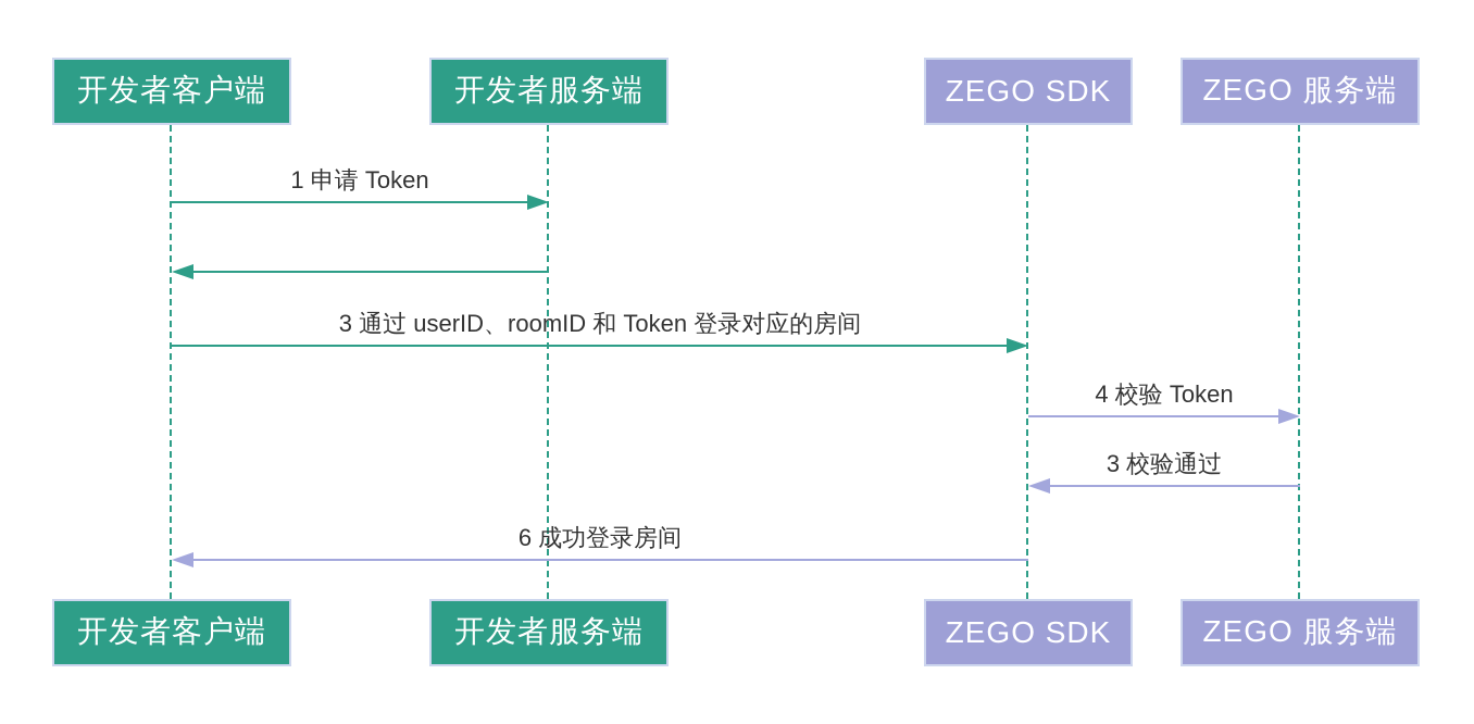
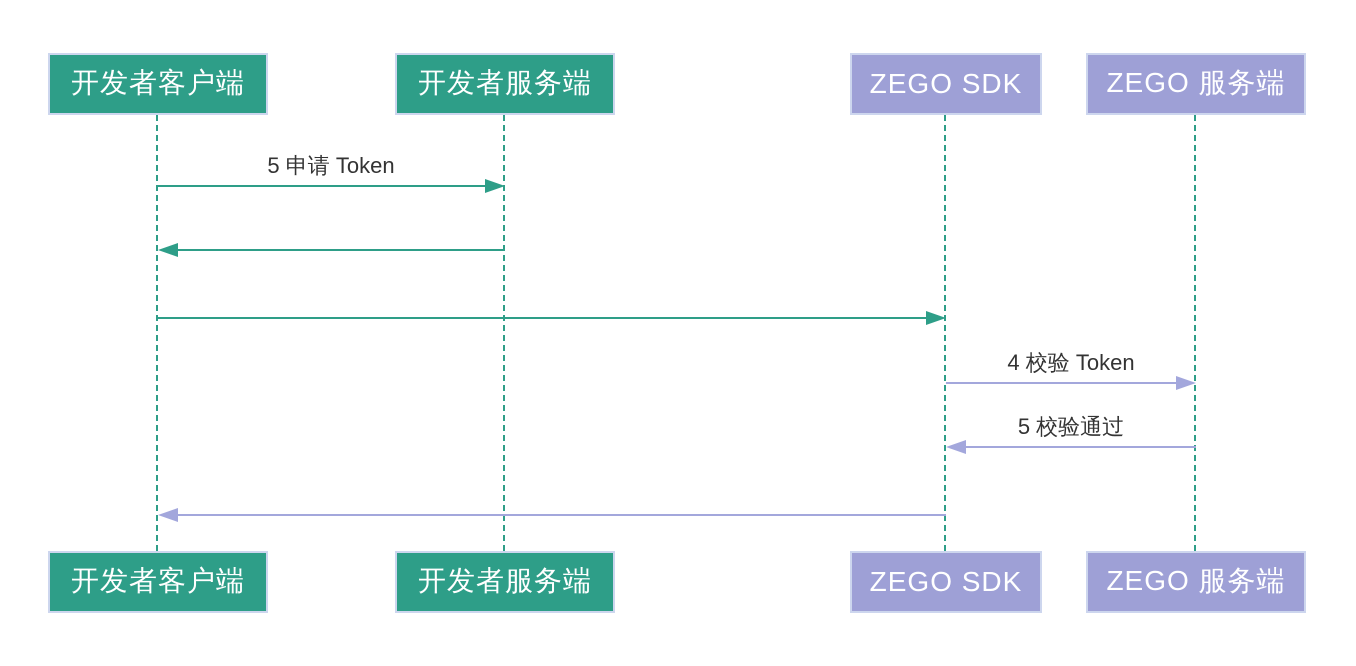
  开发者客户端
  开发者服务端
  ZEGO SDK
  ZEGO 服务端
- 1 申请 Token
+ 5 申请 Token
- 3 通过 userID、roomID 和 Token 登录对应的房间
  4 校验 Token
- 3 校验通过
+ 5 校验通过
- 6 成功登录房间
  开发者客户端
  开发者服务端
  ZEGO SDK
  ZEGO 服务端
